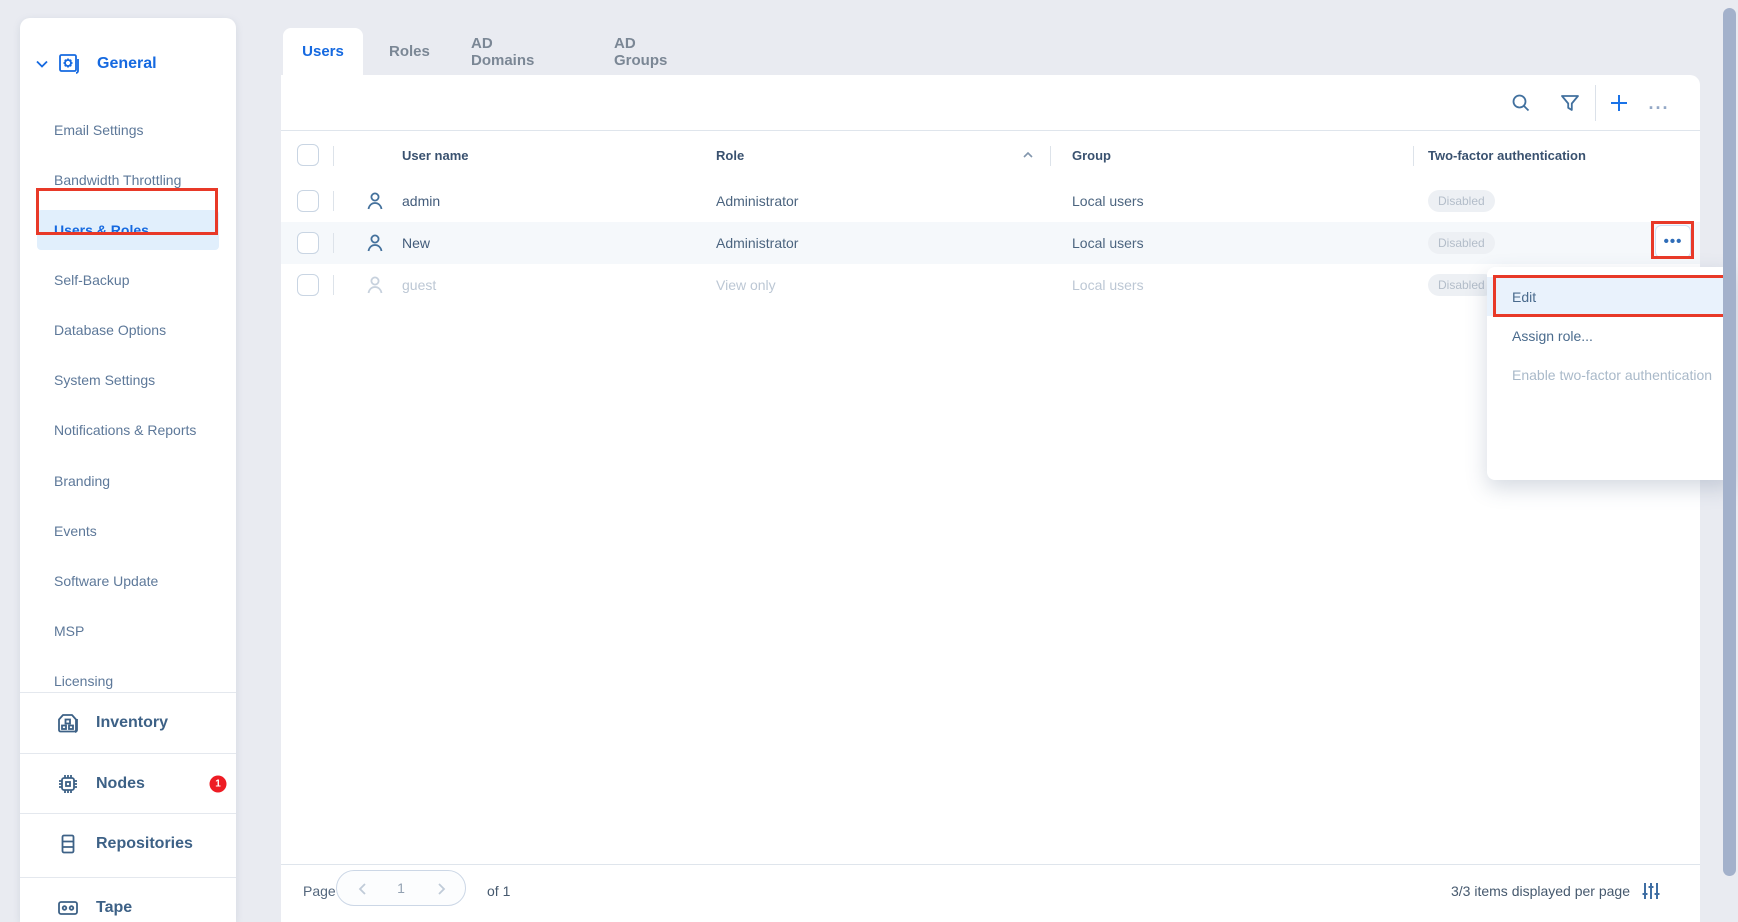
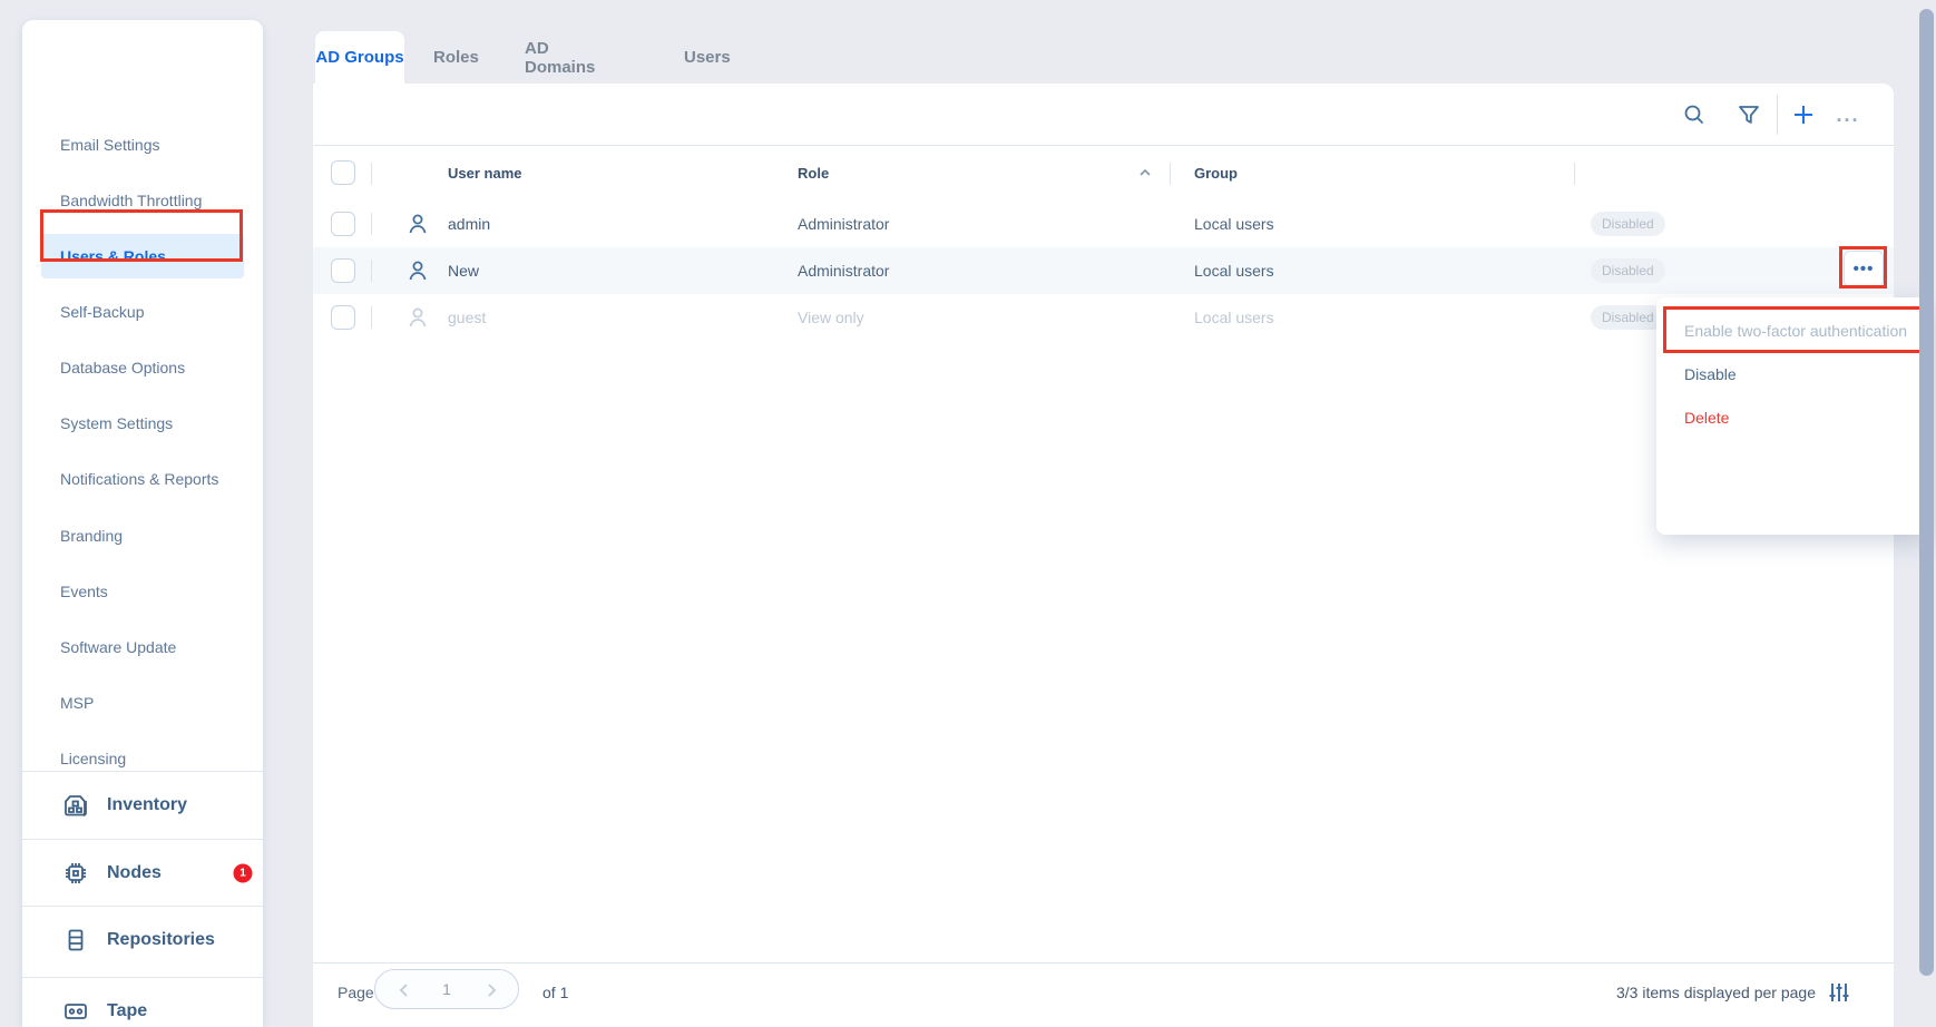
- General
  Email Settings
  Bandwidth Throttling
  Users & Roles
  Self-Backup
  Database Options
  System Settings
  Notifications & Reports
  Branding
  Events
  Software Update
  MSP
  Licensing
  Inventory
  Nodes
  1
  Repositories
  Tape
- Users
+ AD Groups
  Roles
  AD Domains
- AD Groups
+ Users
  ...
  User name
  Role
  Group
- Two-factor authentication
  admin
  Administrator
  Local users
  Disabled
  New
  Administrator
  Local users
  Disabled
  •••
  guest
  View only
  Local users
  Disabled
  Page
  1
  of 1
  3/3 items displayed per page
- Edit
- Assign role...
  Enable two-factor authentication
+ Disable
+ Delete
